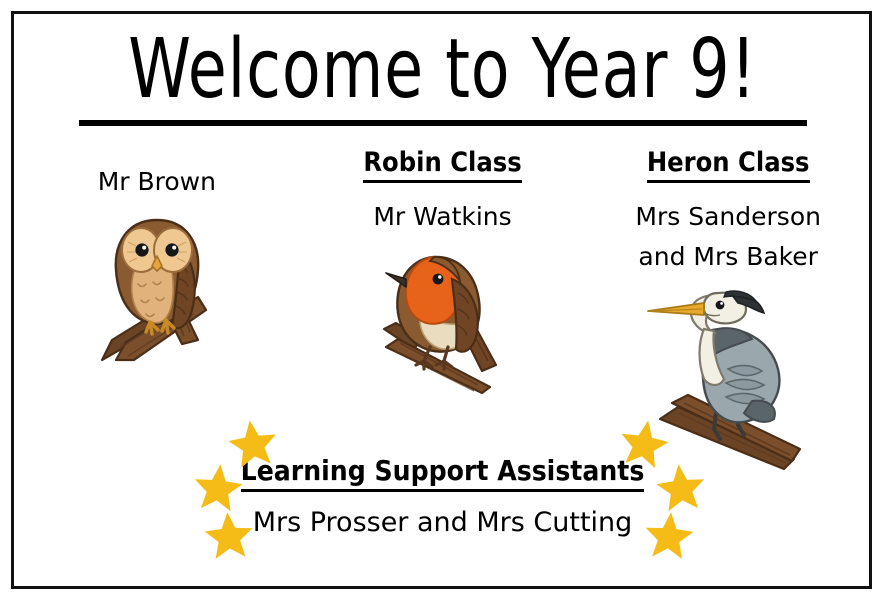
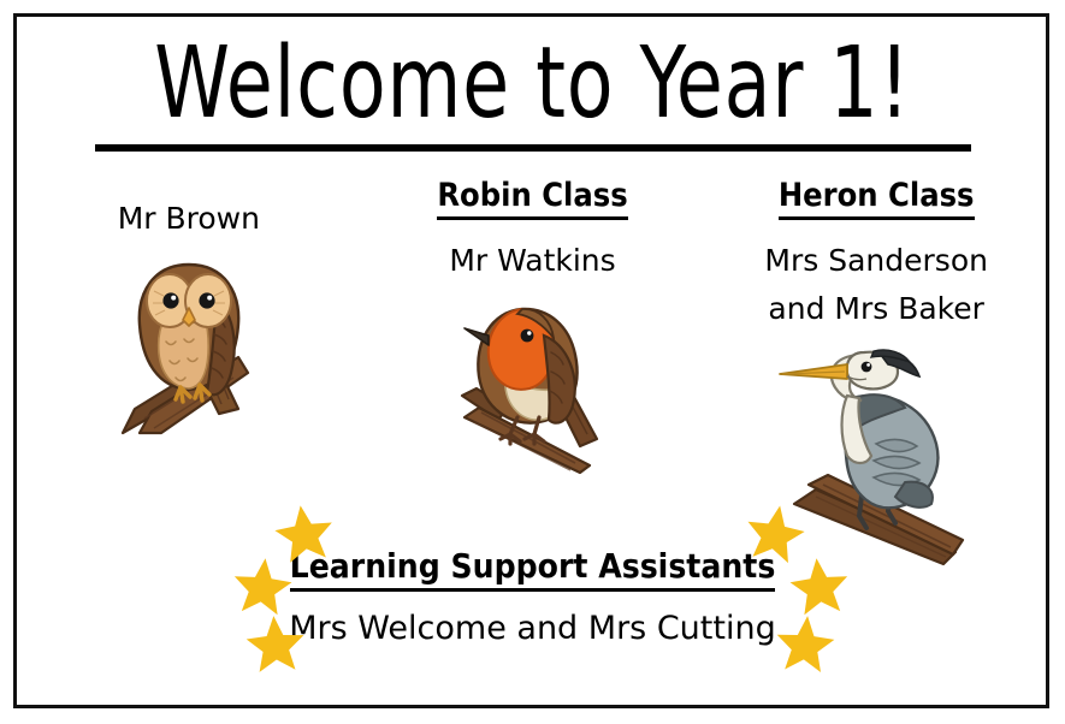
- Welcome to Year 9!
+ Welcome to Year 1!
  Mr Brown
  Robin Class
  Mr Watkins
  Heron Class
  Mrs Sanderson
  and Mrs Baker
  Learning Support Assistants
- Mrs Prosser and Mrs Cutting
+ Mrs Welcome and Mrs Cutting
